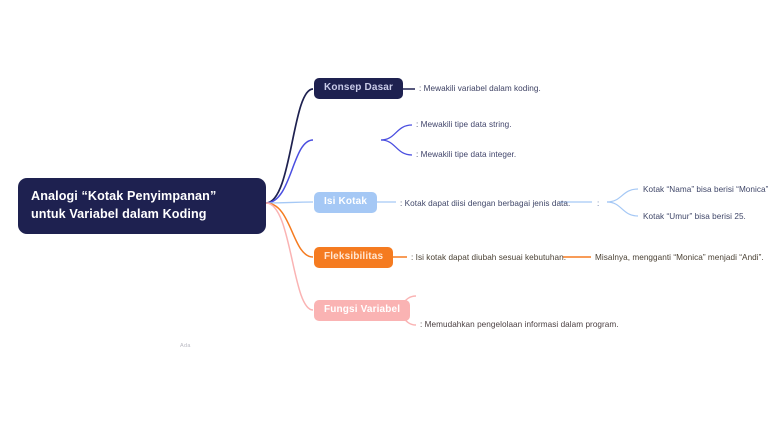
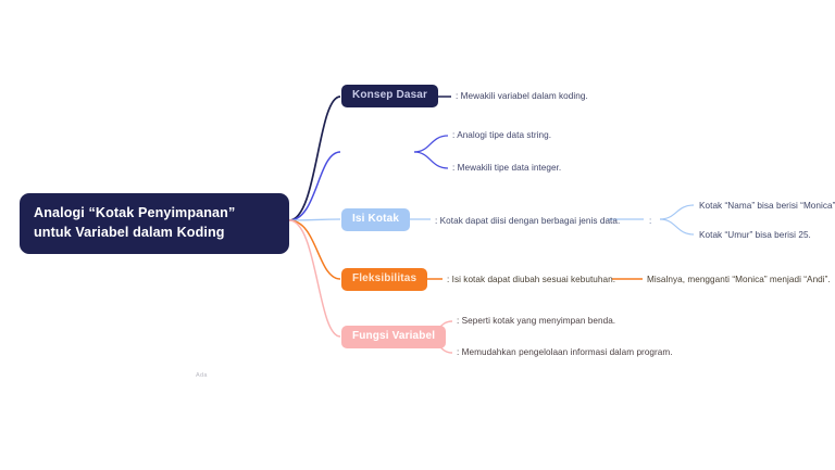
  Analogi “Kotak Penyimpanan” untuk Variabel dalam Koding
  Konsep Dasar
  : Mewakili variabel dalam koding.
- : Mewakili tipe data string.
+ : Analogi tipe data string.
  : Mewakili tipe data integer.
  Isi Kotak
  : Kotak dapat diisi dengan berbagai jenis data.
  :
  Kotak “Nama” bisa berisi “Monica”
  Kotak “Umur” bisa berisi 25.
  Fleksibilitas
  : Isi kotak dapat diubah sesuai kebutuhan.
  Misalnya, mengganti “Monica” menjadi “Andi”.
  Fungsi Variabel
+ : Seperti kotak yang menyimpan benda.
  : Memudahkan pengelolaan informasi dalam program.
